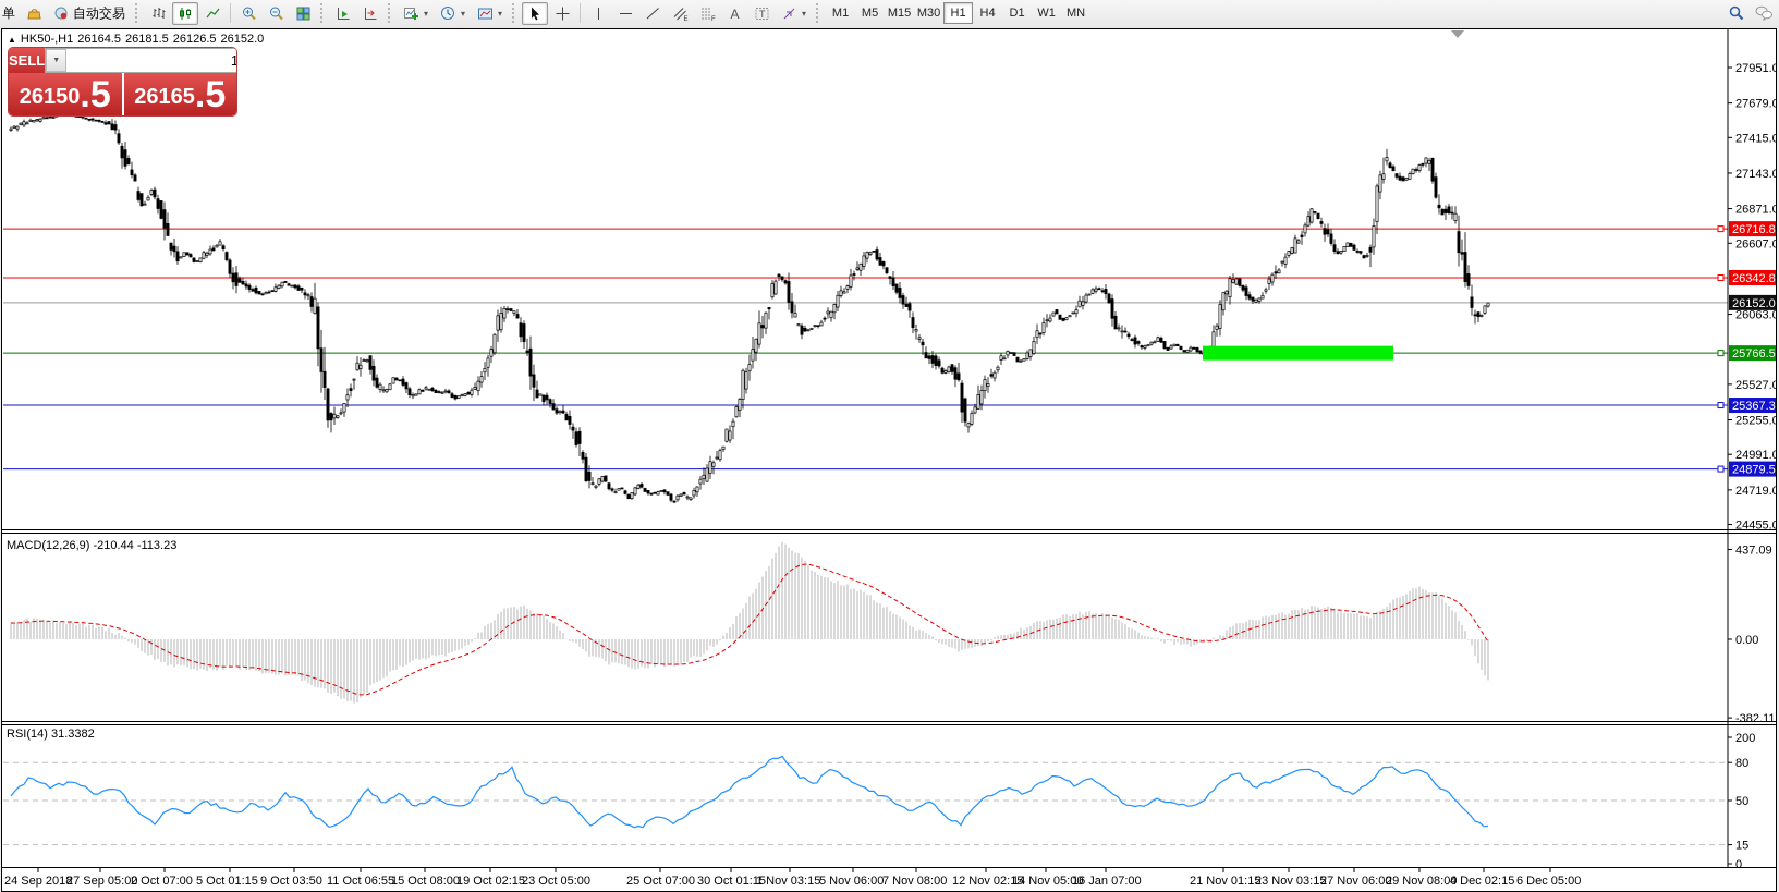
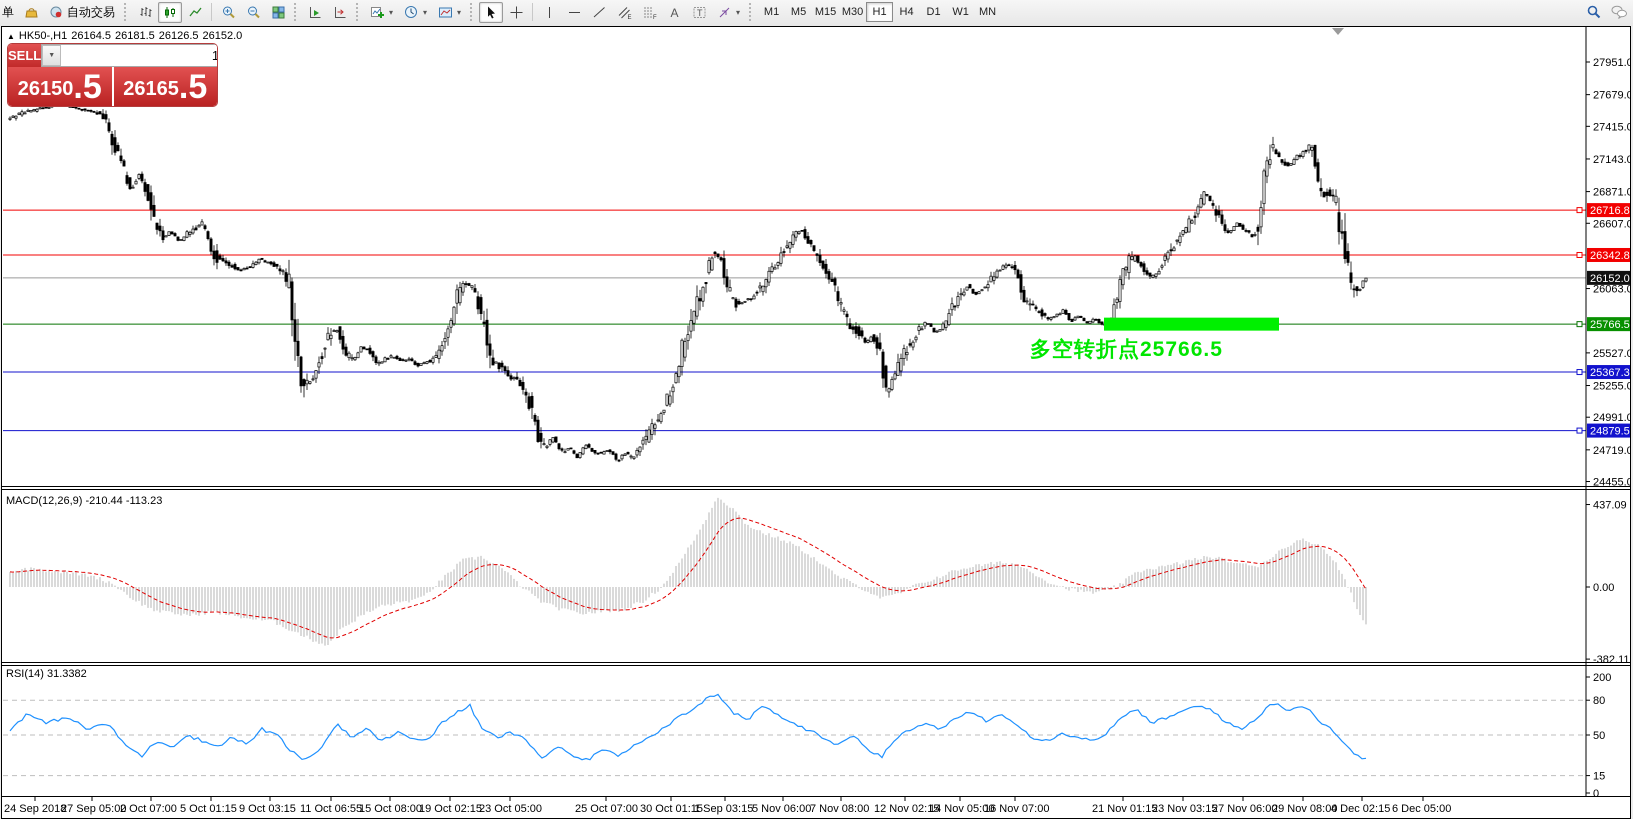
  单
  自动交易
  ▾
  ▾
  ▾
  A
  T
  ▾
  M1
  M5
  M15
  M30
  H1
  H4
  D1
  W1
  MN
  ▲ HK50-,H1 26164.5 26181.5 26126.5 26152.0
  SELL
  26150
  .5
  26165
  .5
  MACD(12,26,9) -210.44 -113.23
  RSI(14) 31.3382
+ 多空转折点25766.5
  27951.0
  27679.0
  27415.0
  27143.0
  26871.0
  26607.0
  26063.0
  25527.0
  25255.0
  24991.0
  24719.0
  24455.0
  26716.8
  26342.8
  26152.0
  25766.5
  25367.3
  24879.5
  437.09
  0.00
  -382.11
  200
  80
  50
  15
  0
  24 Sep 2018
  27 Sep 05:00
  2 Oct 07:00
  5 Oct 01:15
- 9 Oct 03:50
+ 9 Oct 03:15
  11 Oct 06:55
  15 Oct 08:00
  19 Oct 02:15
  23 Oct 05:00
  25 Oct 07:00
  30 Oct 01:15
- 1 Nov 03:15
+ 1 Sep 03:15
  5 Nov 06:00
  7 Nov 08:00
  12 Nov 02:15
  14 Nov 05:00
- 16 Jan 07:00
+ 16 Nov 07:00
  21 Nov 01:15
  23 Nov 03:15
  27 Nov 06:00
  29 Nov 08:00
  4 Dec 02:15
  6 Dec 05:00
